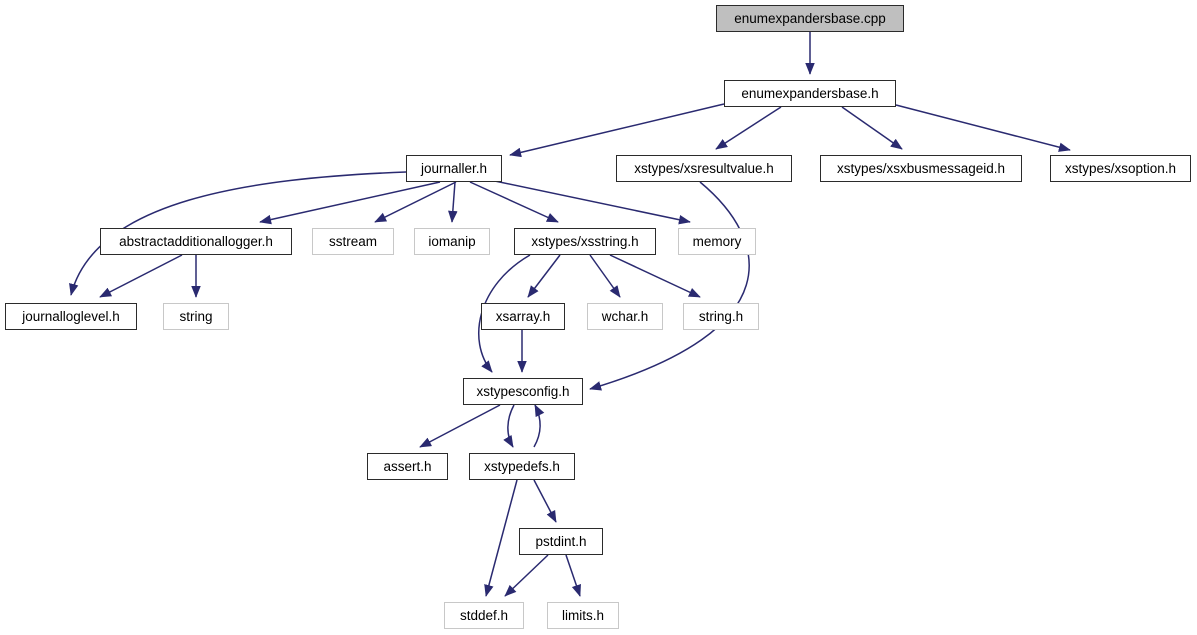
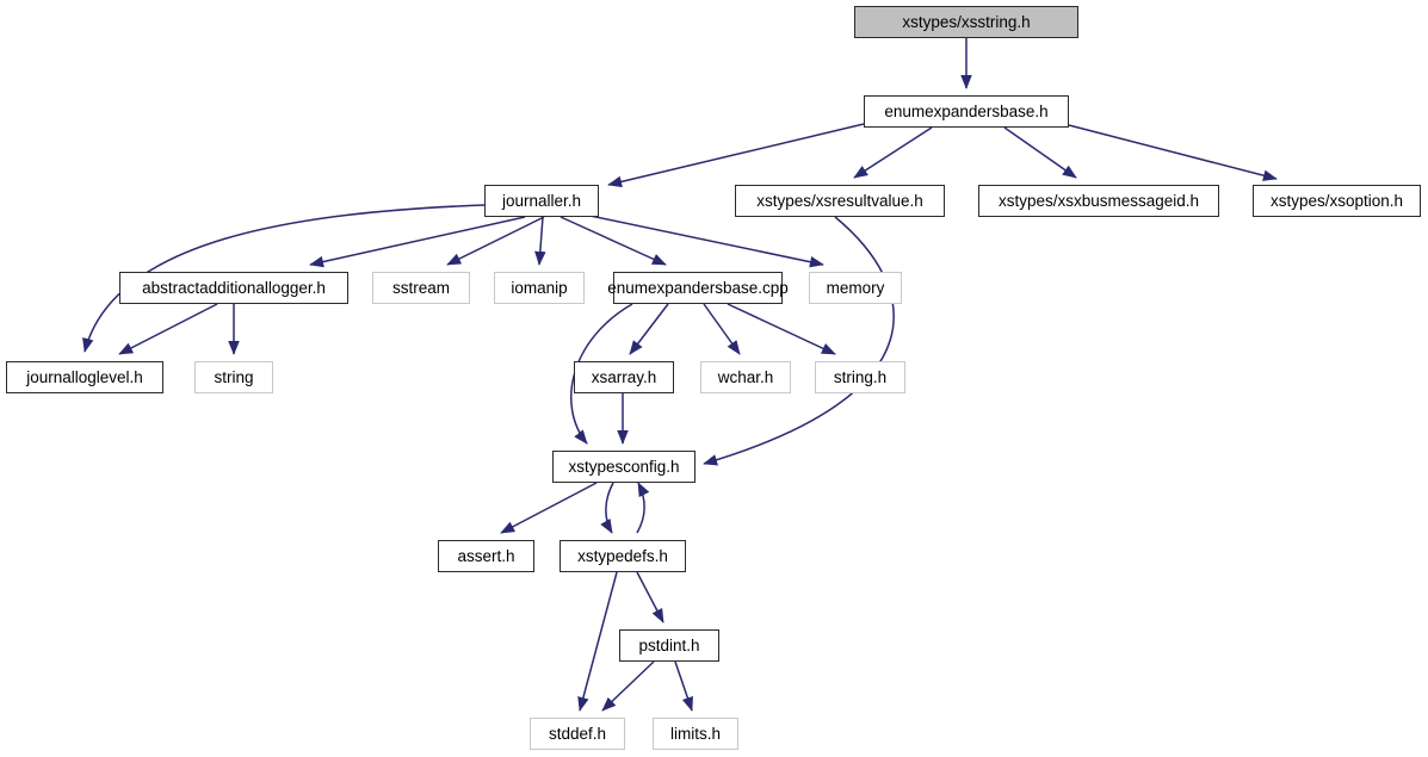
- enumexpandersbase.cpp
+ xstypes/xsstring.h
  enumexpandersbase.h
  journaller.h
  xstypes/xsresultvalue.h
  xstypes/xsxbusmessageid.h
  xstypes/xsoption.h
  abstractadditionallogger.h
  sstream
  iomanip
- xstypes/xsstring.h
+ enumexpandersbase.cpp
  memory
  journalloglevel.h
  string
  xsarray.h
  wchar.h
  string.h
  xstypesconfig.h
  assert.h
  xstypedefs.h
  pstdint.h
  stddef.h
  limits.h
